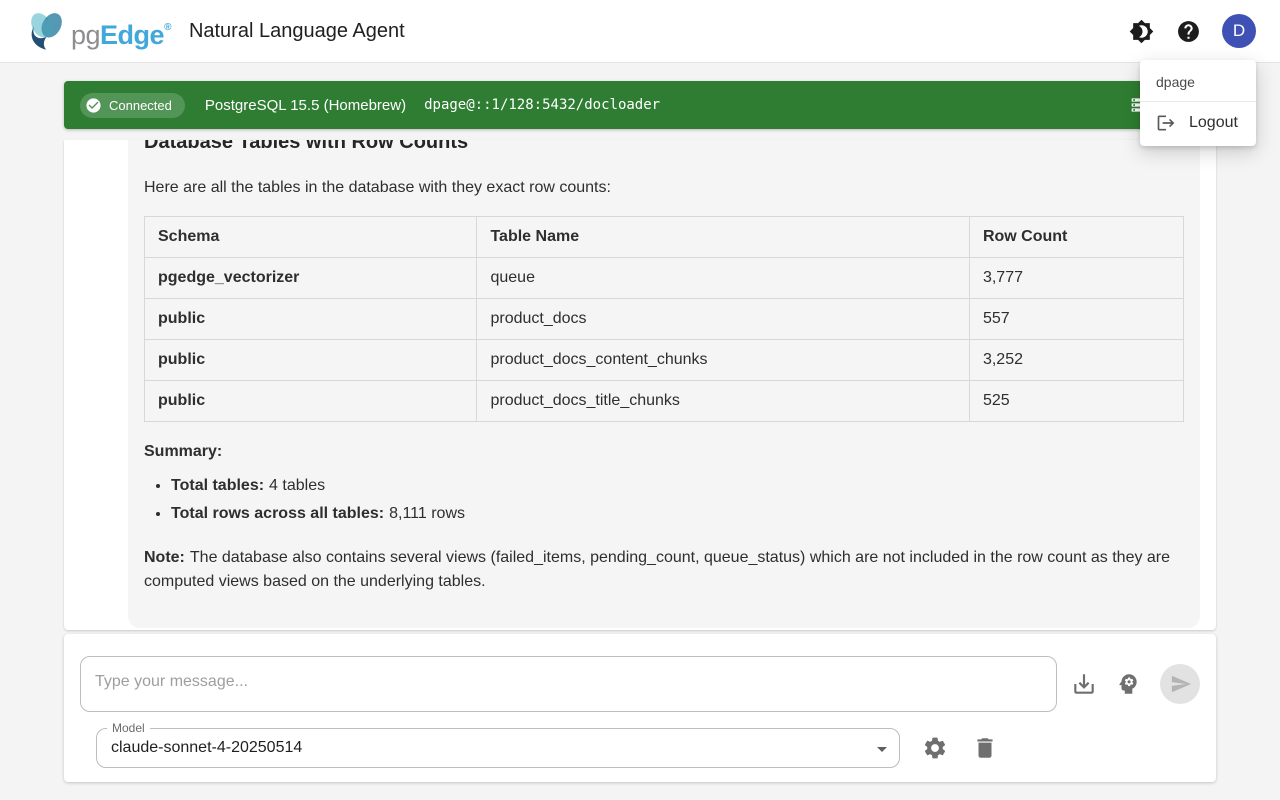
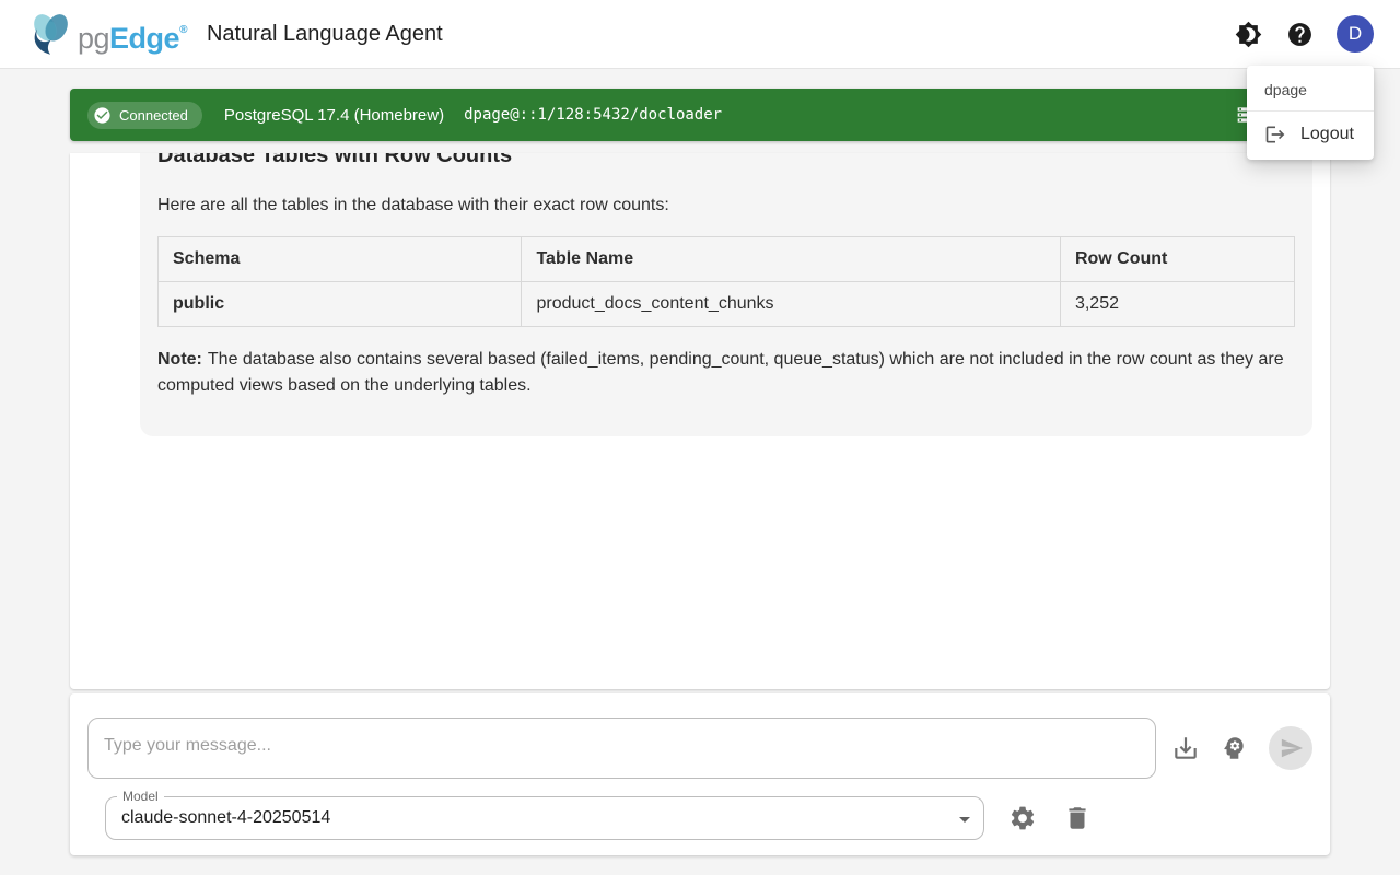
  pgEdge®
  Natural Language Agent
  D
  Connected
- PostgreSQL 15.5 (Homebrew)
+ PostgreSQL 17.4 (Homebrew)
  dpage@::1/128:5432/docloader
  dpage
  Logout
  Database Tables with Row Counts
- Here are all the tables in the database with they exact row counts:
+ Here are all the tables in the database with their exact row counts:
  Schema	Table Name	Row Count
- pgedge_vectorizer	queue	3,777
- public	product_docs	557
  public	product_docs_content_chunks	3,252
- public	product_docs_title_chunks	525
- Summary:
- Total tables: 4 tables
- Total rows across all tables: 8,111 rows
- Note: The database also contains several views (failed_items, pending_count, queue_status) which are not included in the row count as they are computed views based on the underlying tables.
+ Note: The database also contains several based (failed_items, pending_count, queue_status) which are not included in the row count as they are computed views based on the underlying tables.
  Type your message...
  Model
  claude-sonnet-4-20250514
